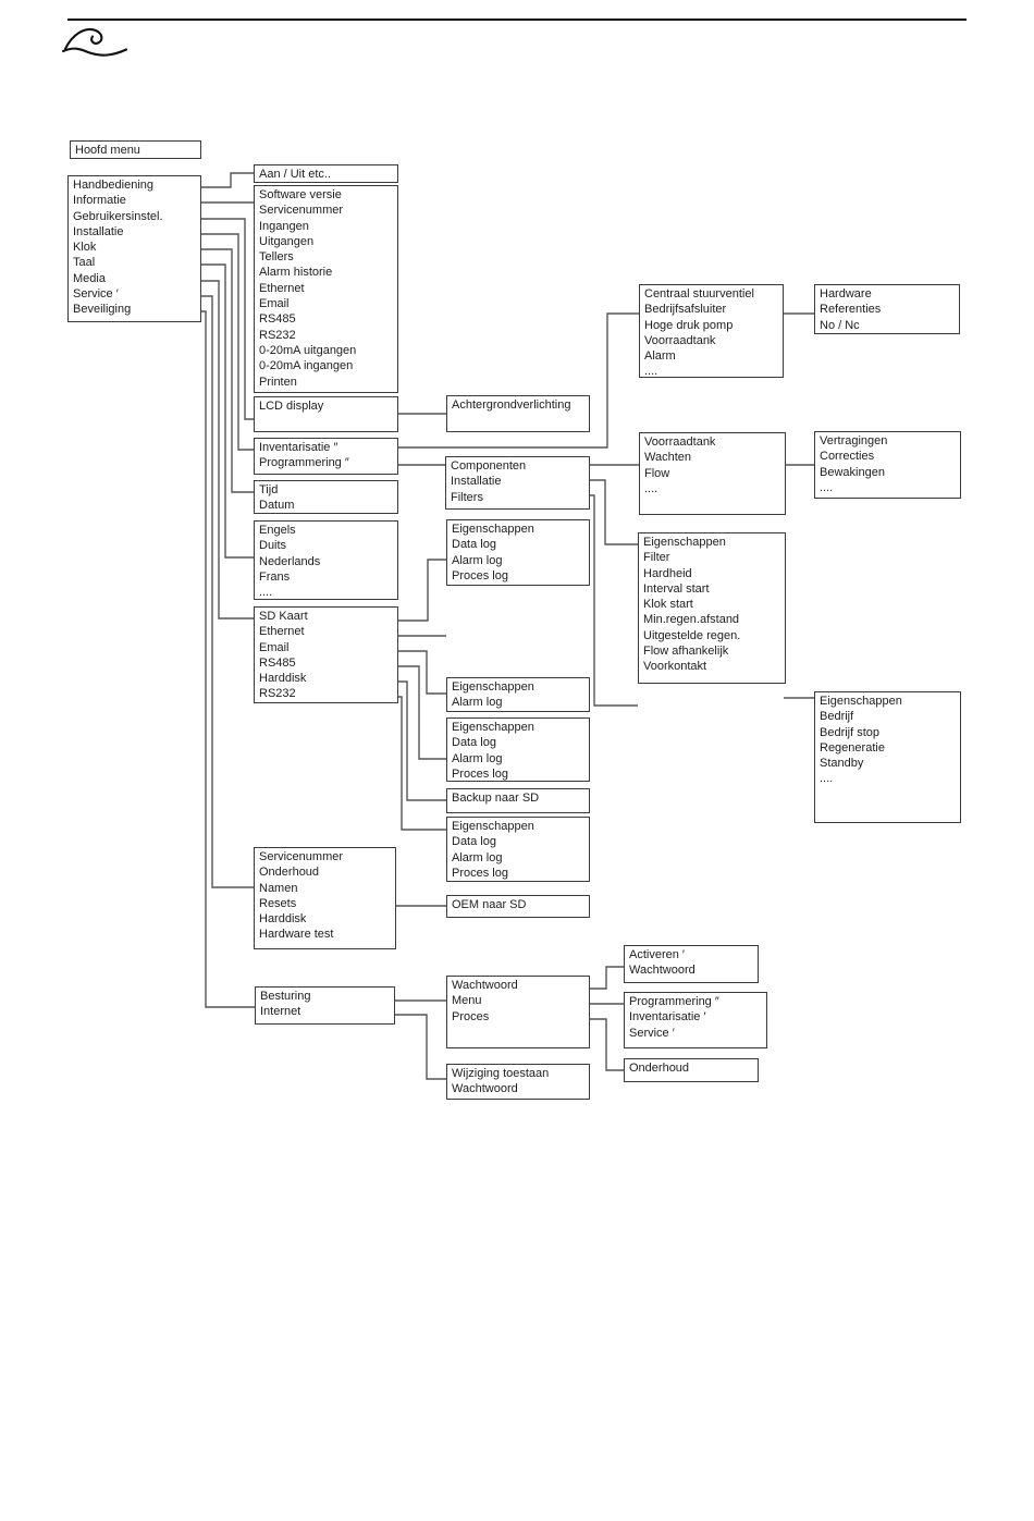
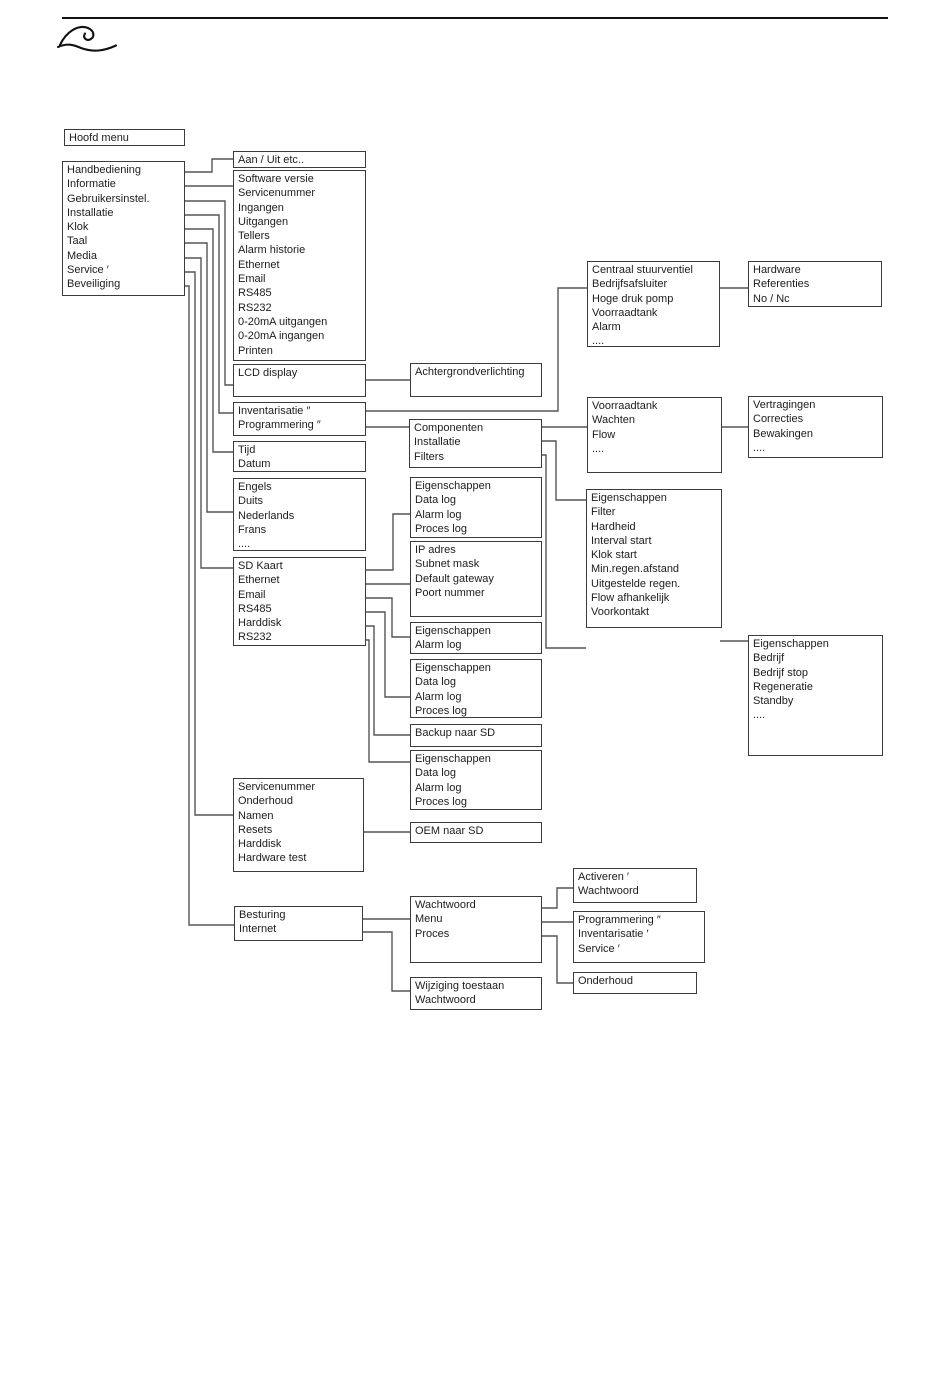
  Hoofd menu
  Handbediening
  Informatie
  Gebruikersinstel.
  Installatie
  Klok
  Taal
  Media
  Service ′
  Beveiliging
  Aan / Uit etc..
  Software versie
  Servicenummer
  Ingangen
  Uitgangen
  Tellers
  Alarm historie
  Ethernet
  Email
  RS485
  RS232
  0-20mA uitgangen
  0-20mA ingangen
  Printen
  LCD display
  Inventarisatie ″
  Programmering ″
  Tijd
  Datum
  Engels
  Duits
  Nederlands
  Frans
  ....
  SD Kaart
  Ethernet
  Email
  RS485
  Harddisk
  RS232
  Servicenummer
  Onderhoud
  Namen
  Resets
  Harddisk
  Hardware test
  Besturing
  Internet
  Achtergrondverlichting
  Componenten
  Installatie
  Filters
  Eigenschappen
  Data log
  Alarm log
  Proces log
+ IP adres
+ Subnet mask
+ Default gateway
+ Poort nummer
  Eigenschappen
  Alarm log
  Eigenschappen
  Data log
  Alarm log
  Proces log
  Backup naar SD
  Eigenschappen
  Data log
  Alarm log
  Proces log
  OEM naar SD
  Wachtwoord
  Menu
  Proces
  Wijziging toestaan
  Wachtwoord
  Centraal stuurventiel
  Bedrijfsafsluiter
  Hoge druk pomp
  Voorraadtank
  Alarm
  ....
  Voorraadtank
  Wachten
  Flow
  ....
  Eigenschappen
  Filter
  Hardheid
  Interval start
  Klok start
  Min.regen.afstand
  Uitgestelde regen.
  Flow afhankelijk
  Voorkontakt
  Activeren ′
  Wachtwoord
  Programmering ″
  Inventarisatie ′
  Service ′
  Onderhoud
  Hardware
  Referenties
  No / Nc
  Vertragingen
  Correcties
  Bewakingen
  ....
  Eigenschappen
  Bedrijf
  Bedrijf stop
  Regeneratie
  Standby
  ....
